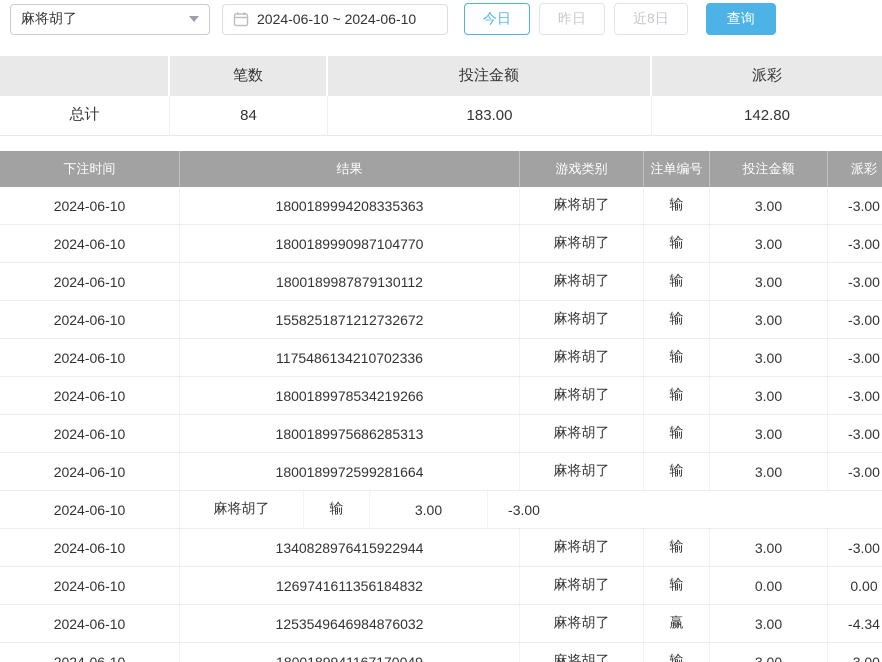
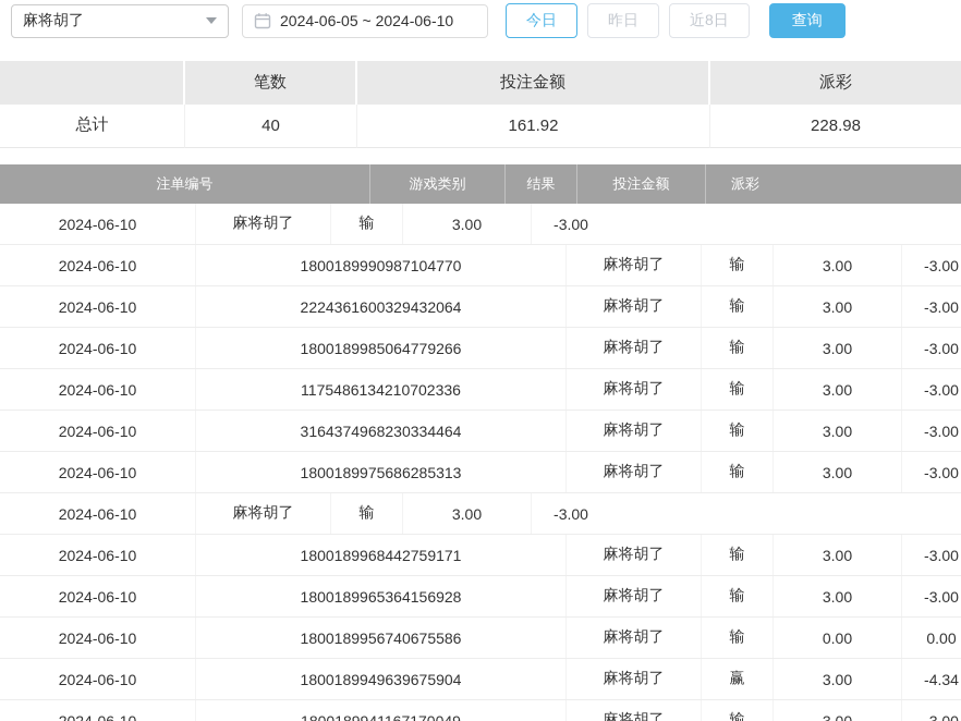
  麻将胡了
- 2024-06-10 ~ 2024-06-10
+ 2024-06-05 ~ 2024-06-10
  今日
  昨日
  近8日
  查询
  笔数
  投注金额
  派彩
  总计
- 84
+ 40
- 183.00
+ 161.92
- 142.80
+ 228.98
- 下注时间
- 结果
+ 注单编号
  游戏类别
- 注单编号
+ 结果
  投注金额
  派彩
  2024-06-10
- 1800189994208335363
  麻将胡了
  输
  3.00
  -3.00
  2024-06-10
  1800189990987104770
  麻将胡了
  输
  3.00
  -3.00
  2024-06-10
- 1800189987879130112
+ 2224361600329432064
  麻将胡了
  输
  3.00
  -3.00
  2024-06-10
- 1558251871212732672
+ 1800189985064779266
  麻将胡了
  输
  3.00
  -3.00
  2024-06-10
  1175486134210702336
  麻将胡了
  输
  3.00
  -3.00
  2024-06-10
- 1800189978534219266
+ 3164374968230334464
  麻将胡了
  输
  3.00
  -3.00
  2024-06-10
  1800189975686285313
  麻将胡了
  输
  3.00
  -3.00
  2024-06-10
- 1800189972599281664
  麻将胡了
  输
  3.00
  -3.00
  2024-06-10
+ 1800189968442759171
  麻将胡了
  输
  3.00
  -3.00
  2024-06-10
- 1340828976415922944
+ 1800189965364156928
  麻将胡了
  输
  3.00
  -3.00
  2024-06-10
- 1269741611356184832
+ 1800189956740675586
  麻将胡了
  输
  0.00
  0.00
  2024-06-10
- 1253549646984876032
+ 1800189949639675904
  麻将胡了
  赢
  3.00
  -4.34
  麻将胡了
  输
